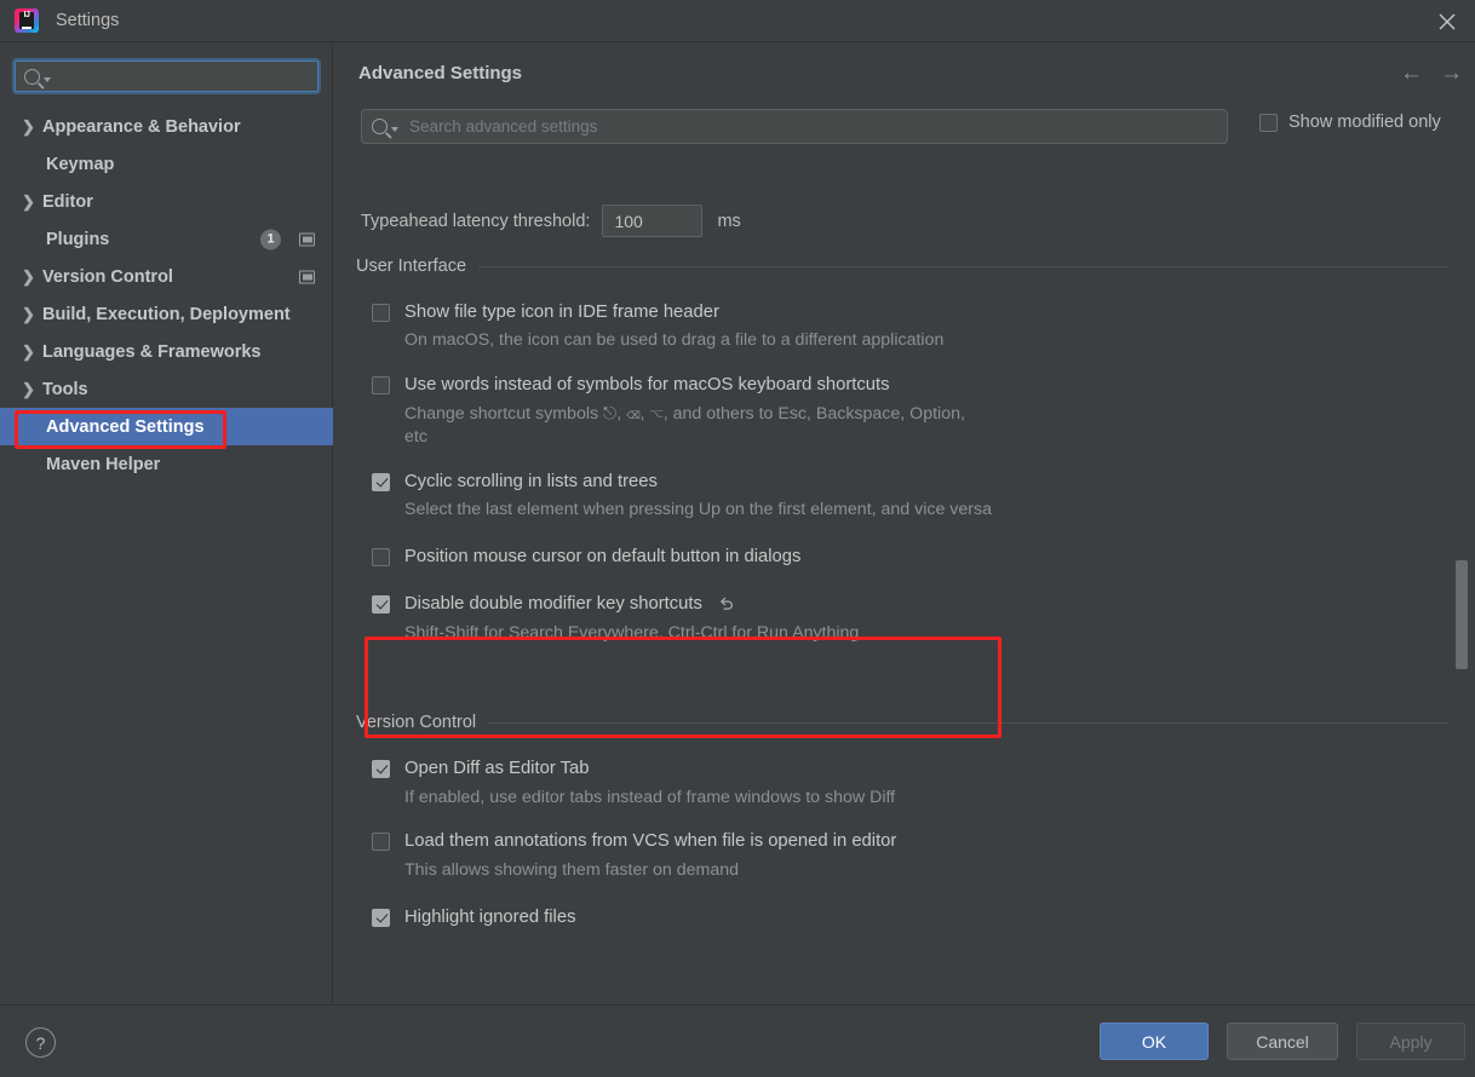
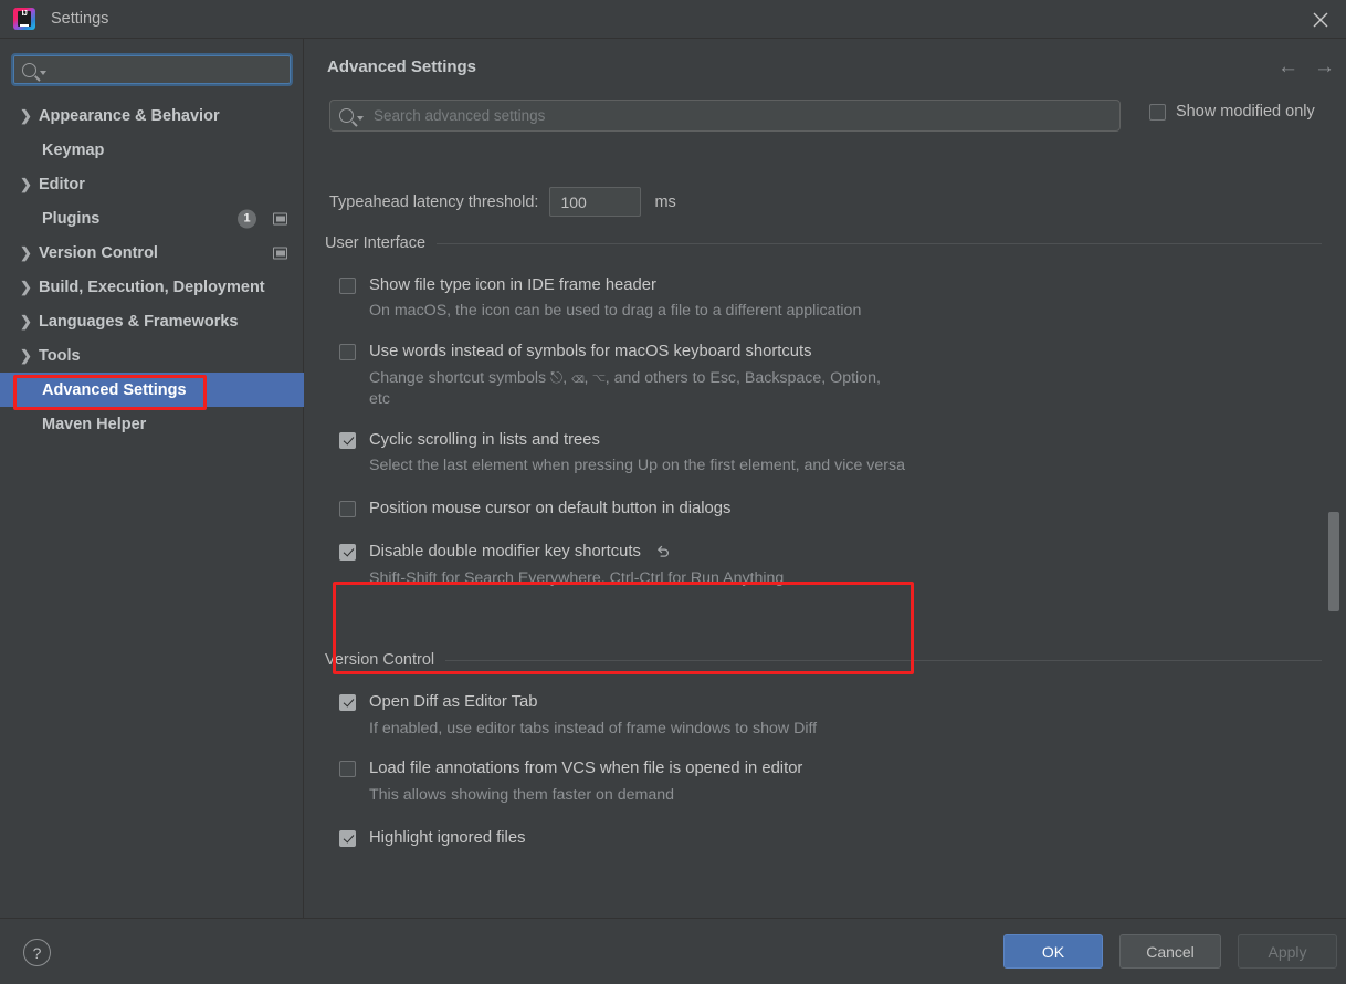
  Settings
  ❯
  Appearance & Behavior
  Keymap
  ❯
  Editor
  Plugins
  1
  ❯
  Version Control
  ❯
  Build, Execution, Deployment
  ❯
  Languages & Frameworks
  ❯
  Tools
  Advanced Settings
  Maven Helper
  Advanced Settings
  ←
  →
  Search advanced settings
  Show modified only
  Typeahead latency threshold:
  100
  ms
  User Interface
  Show file type icon in IDE frame header
  On macOS, the icon can be used to drag a file to a different application
  Use words instead of symbols for macOS keyboard shortcuts
  Change shortcut symbols ⎋, ⌫, ⌥, and others to Esc, Backspace, Option, etc
  Cyclic scrolling in lists and trees
  Select the last element when pressing Up on the first element, and vice versa
  Position mouse cursor on default button in dialogs
  Disable double modifier key shortcuts
  Shift-Shift for Search Everywhere, Ctrl-Ctrl for Run Anything
  Version Control
  Open Diff as Editor Tab
  If enabled, use editor tabs instead of frame windows to show Diff
- Load them annotations from VCS when file is opened in editor
+ Load file annotations from VCS when file is opened in editor
  This allows showing them faster on demand
  Highlight ignored files
  ?
  OK
  Cancel
  Apply
